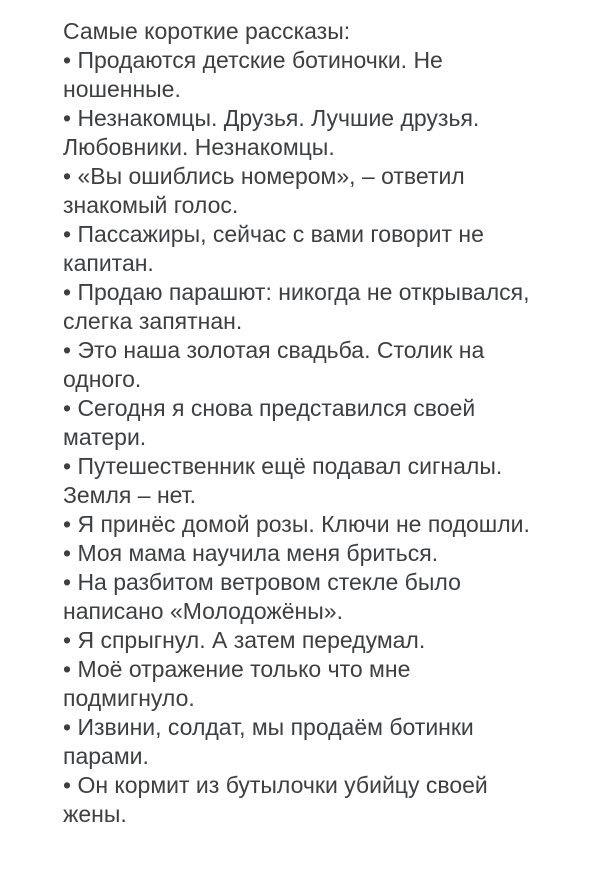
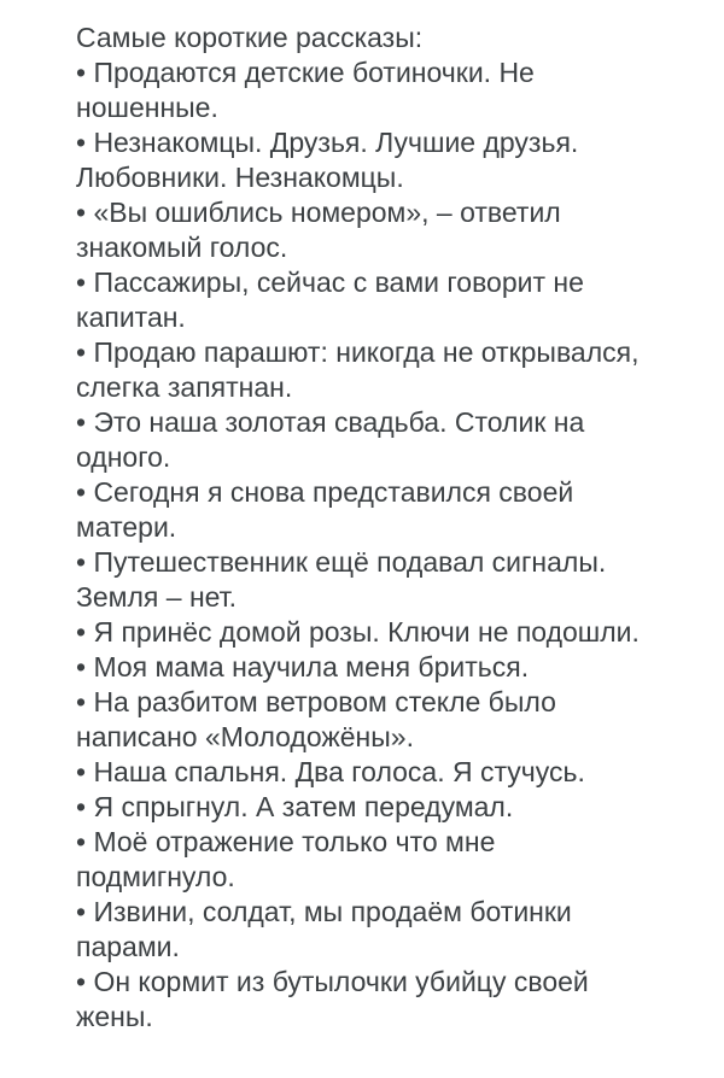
  Самые короткие рассказы:
  • Продаются детские ботиночки. Не ношенные.
  • Незнакомцы. Друзья. Лучшие друзья. Любовники. Незнакомцы.
  • «Вы ошиблись номером», – ответил знакомый голос.
  • Пассажиры, сейчас с вами говорит не капитан.
  • Продаю парашют: никогда не открывался, слегка запятнан.
  • Это наша золотая свадьба. Столик на одного.
  • Сегодня я снова представился своей матери.
  • Путешественник ещё подавал сигналы. Земля – нет.
  • Я принёс домой розы. Ключи не подошли.
  • Моя мама научила меня бриться.
  • На разбитом ветровом стекле было написано «Молодожёны».
+ • Наша спальня. Два голоса. Я стучусь.
  • Я спрыгнул. А затем передумал.
  • Моё отражение только что мне подмигнуло.
  • Извини, солдат, мы продаём ботинки парами.
  • Он кормит из бутылочки убийцу своей жены.
